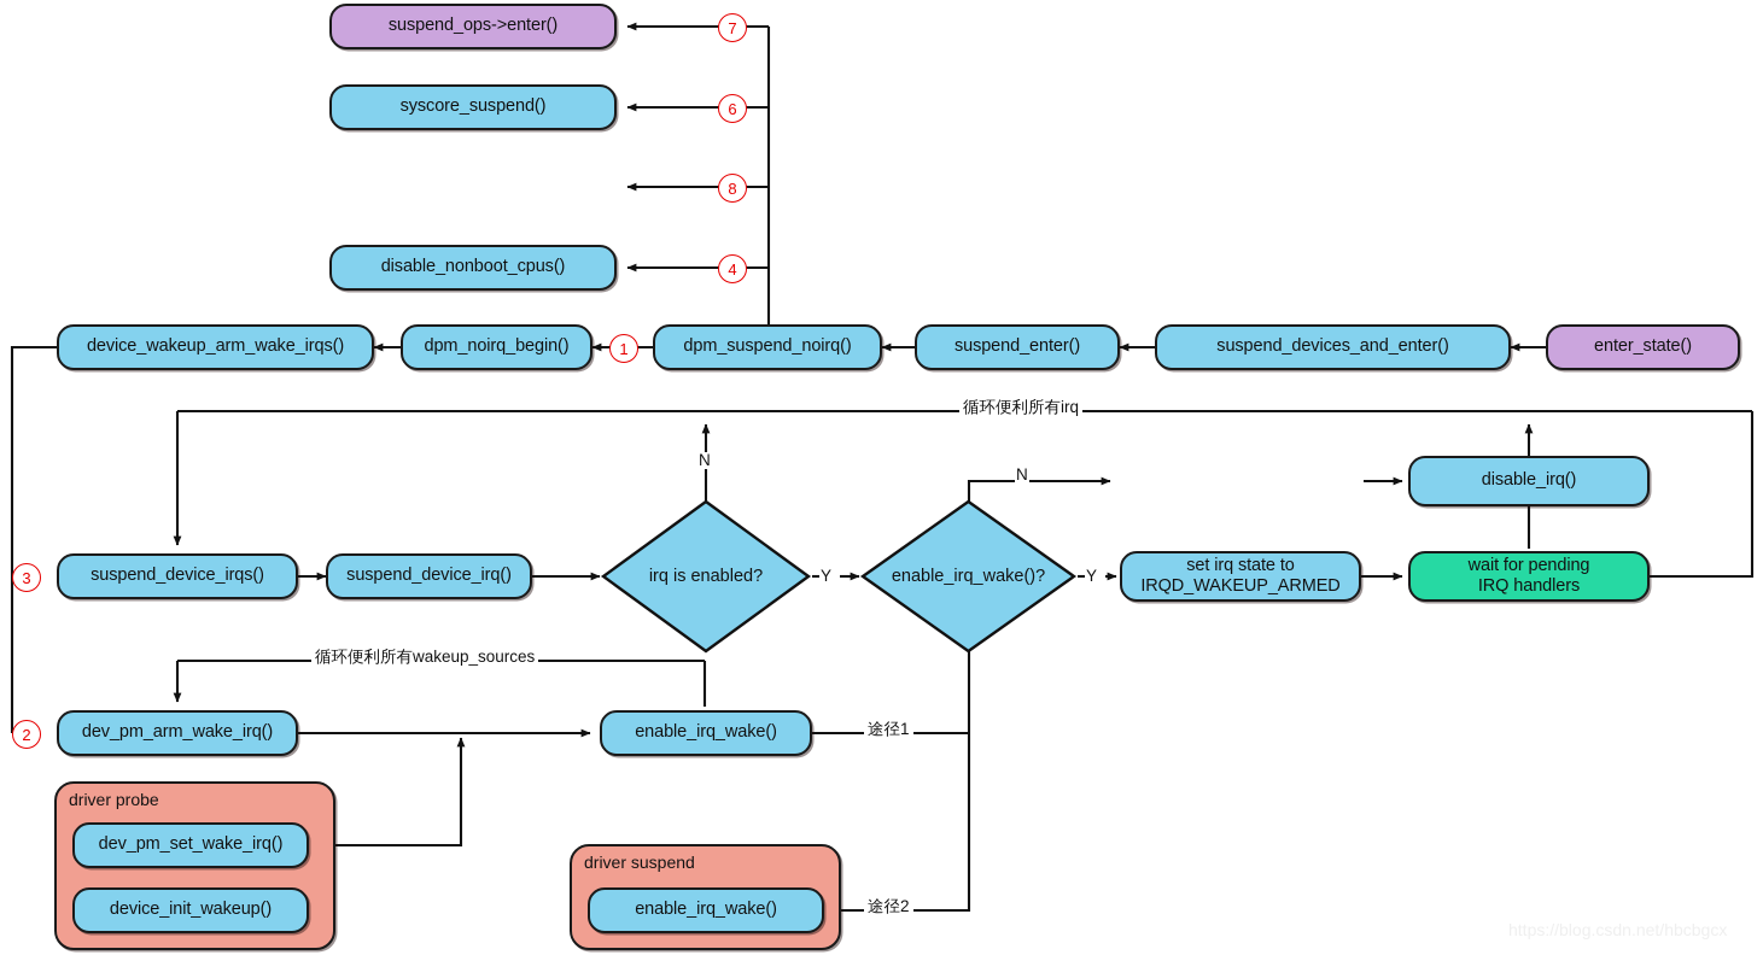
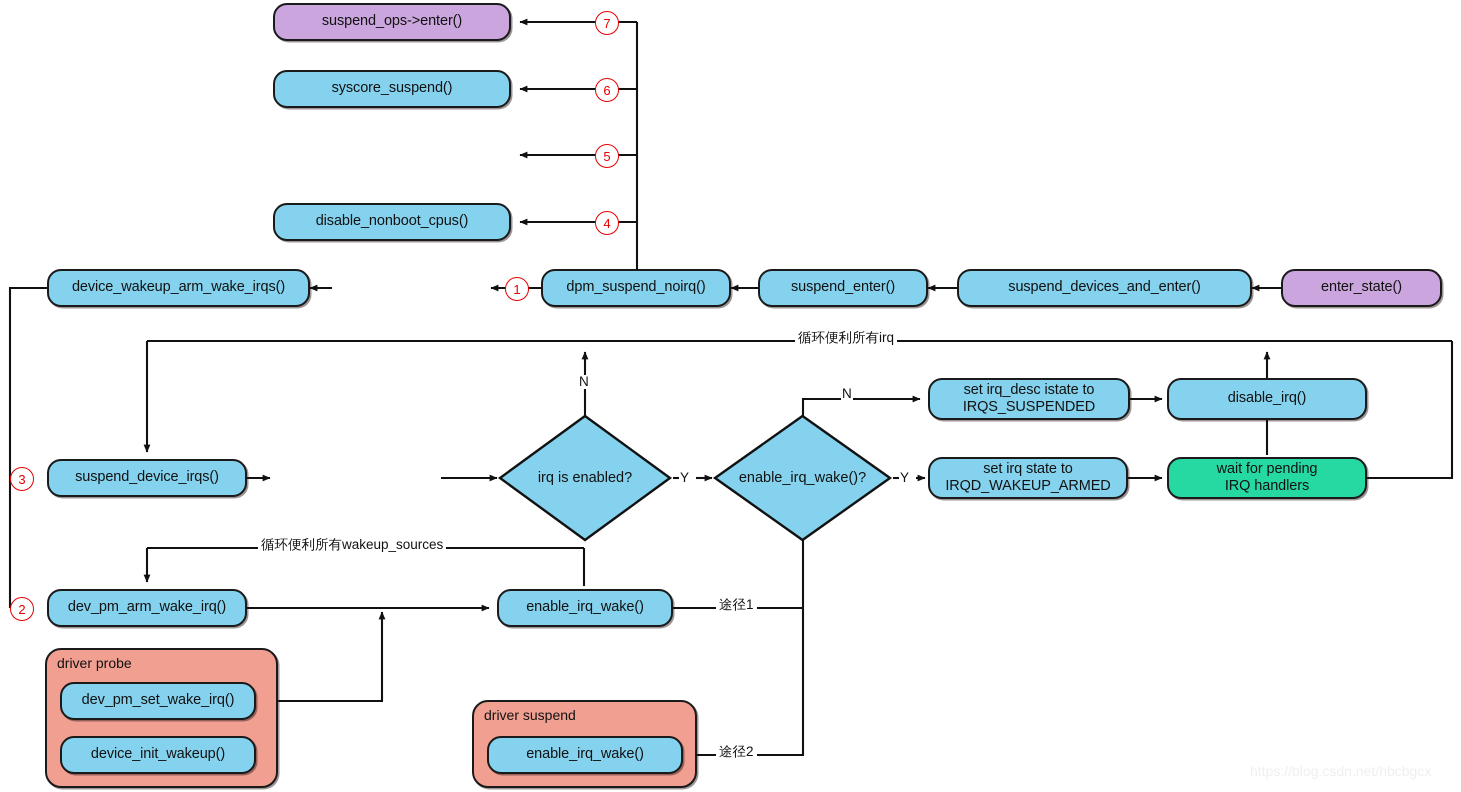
  suspend_ops->enter()
  syscore_suspend()
  disable_nonboot_cpus()
  device_wakeup_arm_wake_irqs()
- dpm_noirq_begin()
  dpm_suspend_noirq()
  suspend_enter()
  suspend_devices_and_enter()
  enter_state()
  suspend_device_irqs()
- suspend_device_irq()
  irq is enabled?
  enable_irq_wake()?
+ set irq_desc istate to
+ IRQS_SUSPENDED
  disable_irq()
  set irq state to
  IRQD_WAKEUP_ARMED
  wait for pending
  IRQ handlers
  dev_pm_arm_wake_irq()
  enable_irq_wake()
  driver probe
  dev_pm_set_wake_irq()
  device_init_wakeup()
  driver suspend
  enable_irq_wake()
  循环便利所有irq
  循环便利所有wakeup_sources
  途径1
  途径2
  N
  Y
  N
  Y
  1
  2
  3
  4
- 8
+ 5
  6
  7
